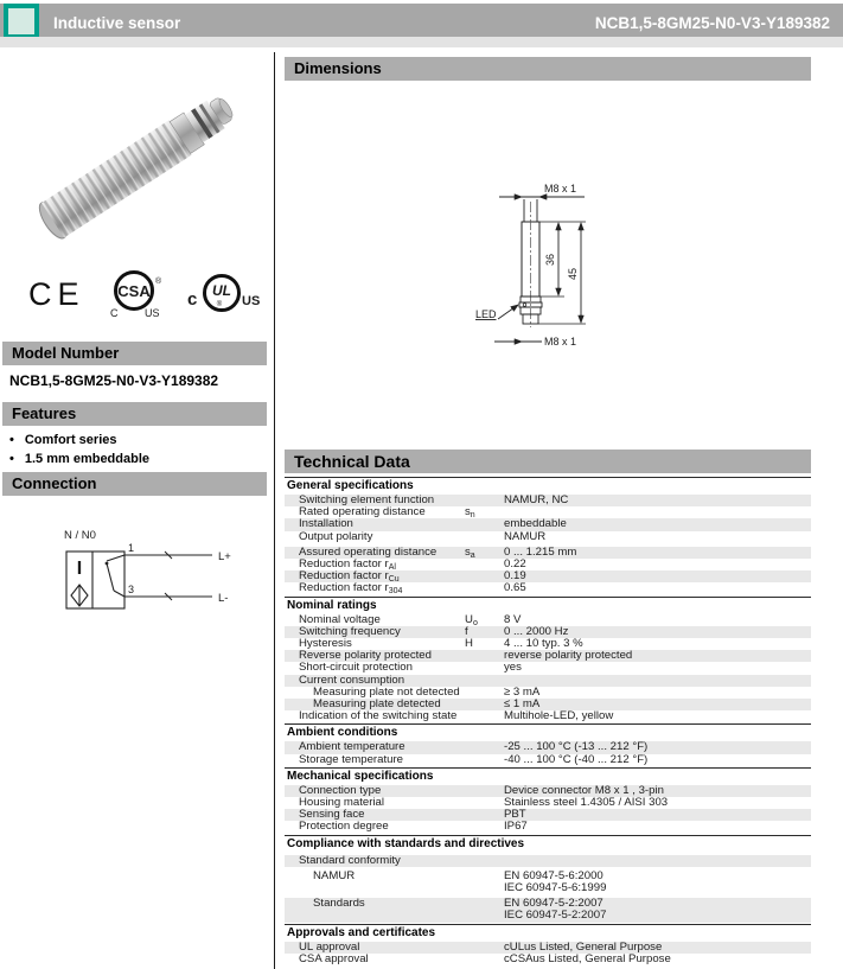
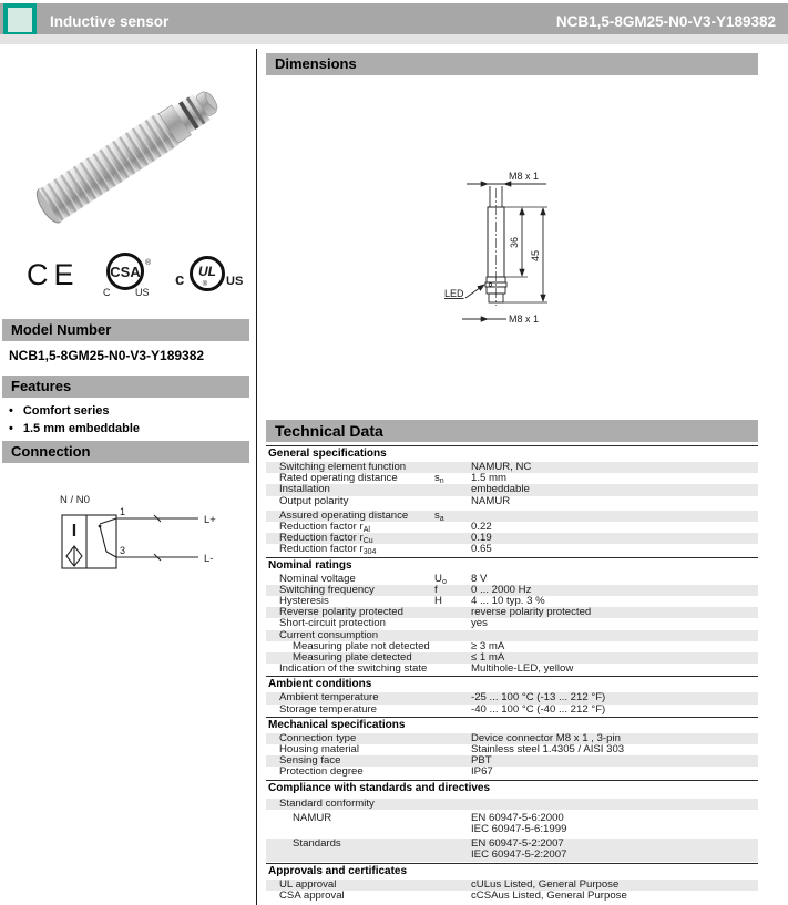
  Inductive sensor
  NCB1,5-8GM25-N0-V3-Y189382
  CE
  CSA
  C
  US
  c
  UL
  US
  Model Number
  NCB1,5-8GM25-N0-V3-Y189382
  Features
  •
  Comfort series
  •
  1.5 mm embeddable
  Connection
  N / N0
  I
  1
  L+
  3
  L-
  Dimensions
  M8 x 1
  LED
  M8 x 1
  Technical Data
  General specifications
  Switching element function
  NAMUR, NC
  Rated operating distance
+ 1.5 mm
  Installation
  embeddable
  Output polarity
  NAMUR
  Assured operating distance
- 0 ... 1.215 mm
  Reduction factor r
  0.22
  Reduction factor r
  0.19
  Reduction factor r
  0.65
  Nominal ratings
  Nominal voltage
  8 V
  Switching frequency
  f
  0 ... 2000 Hz
  Hysteresis
  H
  4 ... 10 typ. 3 %
  Reverse polarity protected
  reverse polarity protected
  Short-circuit protection
  yes
  Current consumption
  Measuring plate not detected
  ≥ 3 mA
  Measuring plate detected
  ≤ 1 mA
  Indication of the switching state
  Multihole-LED, yellow
  Ambient conditions
  Ambient temperature
  -25 ... 100 °C (-13 ... 212 °F)
  Storage temperature
  -40 ... 100 °C (-40 ... 212 °F)
  Mechanical specifications
  Connection type
  Device connector M8 x 1 , 3-pin
  Housing material
  Stainless steel 1.4305 / AISI 303
  Sensing face
  PBT
  Protection degree
  IP67
  Compliance with standards and directives
  Standard conformity
  NAMUR
  EN 60947-5-6:2000
  IEC 60947-5-6:1999
  Standards
  EN 60947-5-2:2007
  IEC 60947-5-2:2007
  Approvals and certificates
  UL approval
  cULus Listed, General Purpose
  CSA approval
  cCSAus Listed, General Purpose
